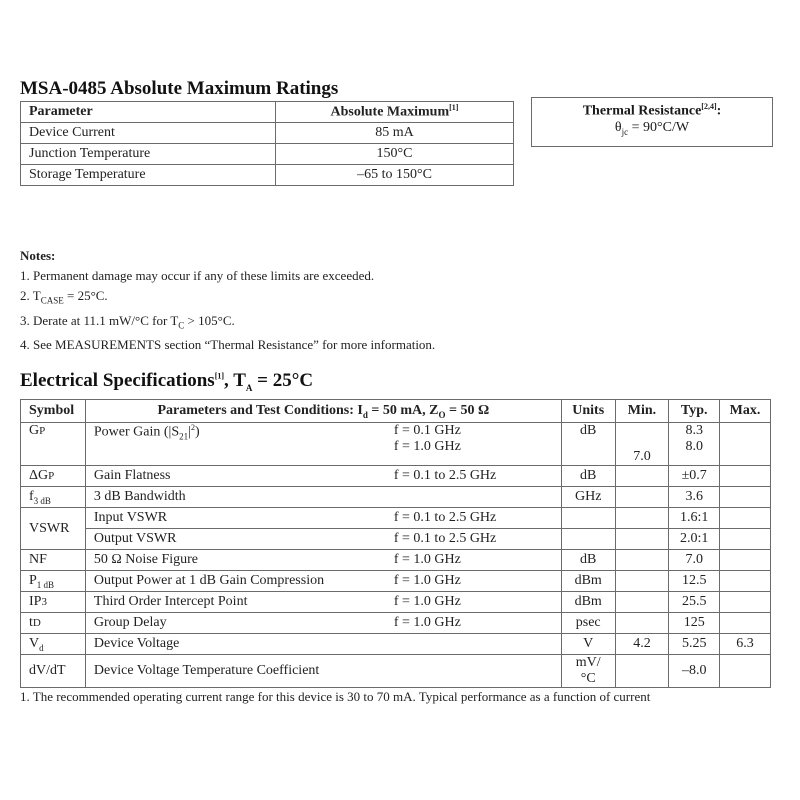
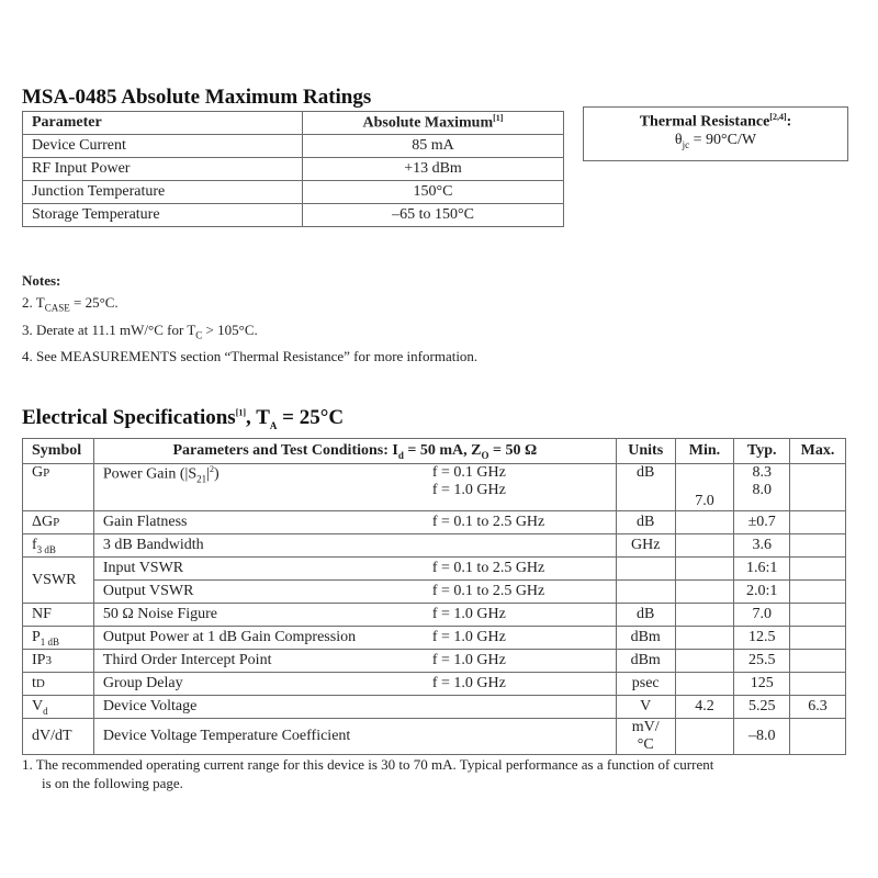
  MSA-0485 Absolute Maximum Ratings
  Parameter	Absolute Maximum[1]
  Device Current	85 mA
+ RF Input Power	+13 dBm
  Junction Temperature	150°C
  Storage Temperature	–65 to 150°C
  Thermal Resistance[2,4]:
  θjc = 90°C/W
  Notes:
- 1. Permanent damage may occur if any of these limits are exceeded.
  2. TCASE = 25°C.
  3. Derate at 11.1 mW/°C for TC > 105°C.
  4. See MEASUREMENTS section “Thermal Resistance” for more information.
  Electrical Specifications[1], TA = 25°C
  Symbol	Parameters and Test Conditions: Id = 50 mA, ZO = 50 Ω	Units	Min.	Typ.	Max.
  GP	Power Gain (|S21|2)	f = 0.1 GHzf = 1.0 GHz	dB	7.0	8.38.0
  ΔGP	Gain Flatness	f = 0.1 to 2.5 GHz	dB		±0.7
  f3 dB	3 dB Bandwidth		GHz		3.6
  VSWR	Input VSWR	f = 0.1 to 2.5 GHz			1.6:1
  Output VSWR	f = 0.1 to 2.5 GHz			2.0:1
  NF	50 Ω Noise Figure	f = 1.0 GHz	dB		7.0
  P1 dB	Output Power at 1 dB Gain Compression	f = 1.0 GHz	dBm		12.5
  IP3	Third Order Intercept Point	f = 1.0 GHz	dBm		25.5
  tD	Group Delay	f = 1.0 GHz	psec		125
  Vd	Device Voltage		V	4.2	5.25	6.3
  dV/dT	Device Voltage Temperature Coefficient		mV/°C		–8.0
  1. The recommended operating current range for this device is 30 to 70 mA. Typical performance as a function of current
+ is on the following page.
